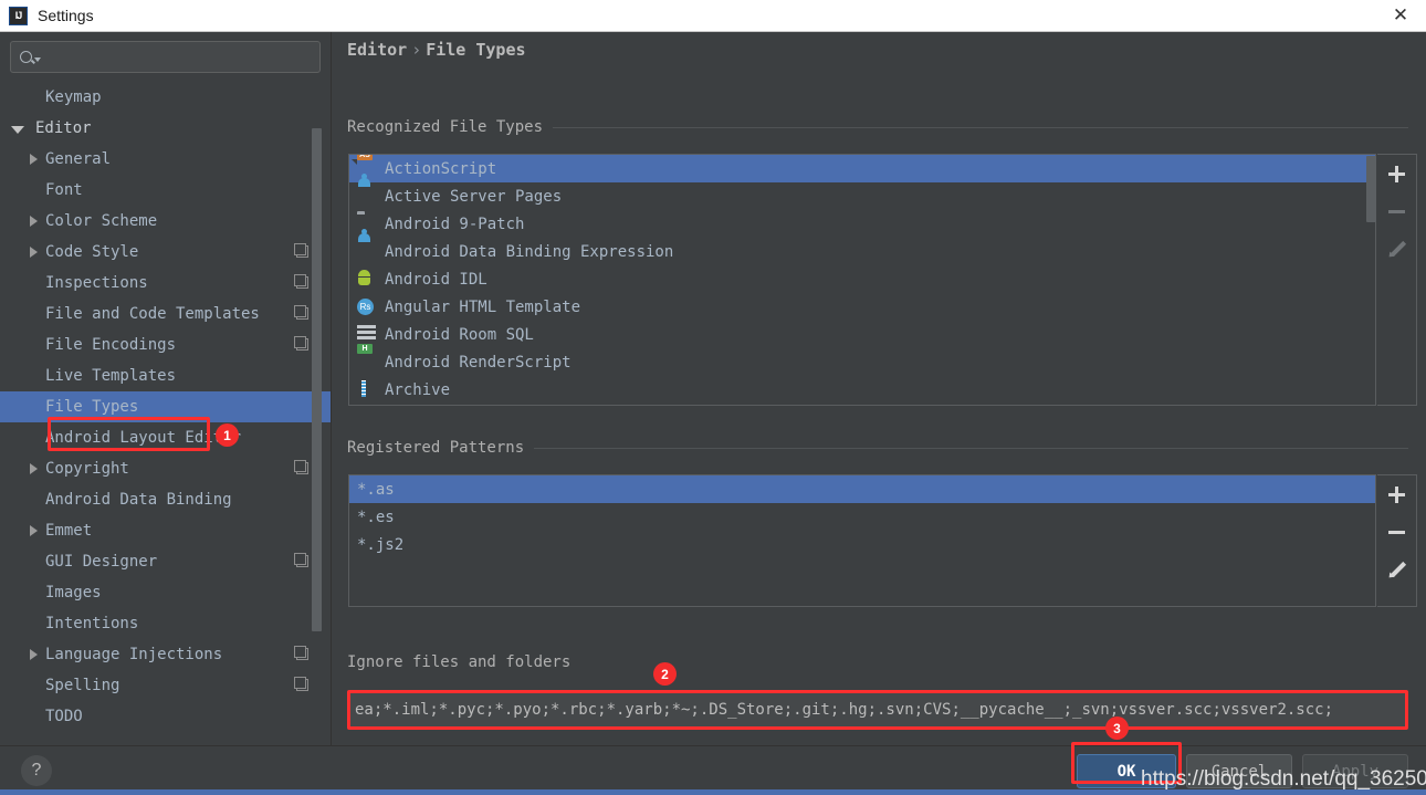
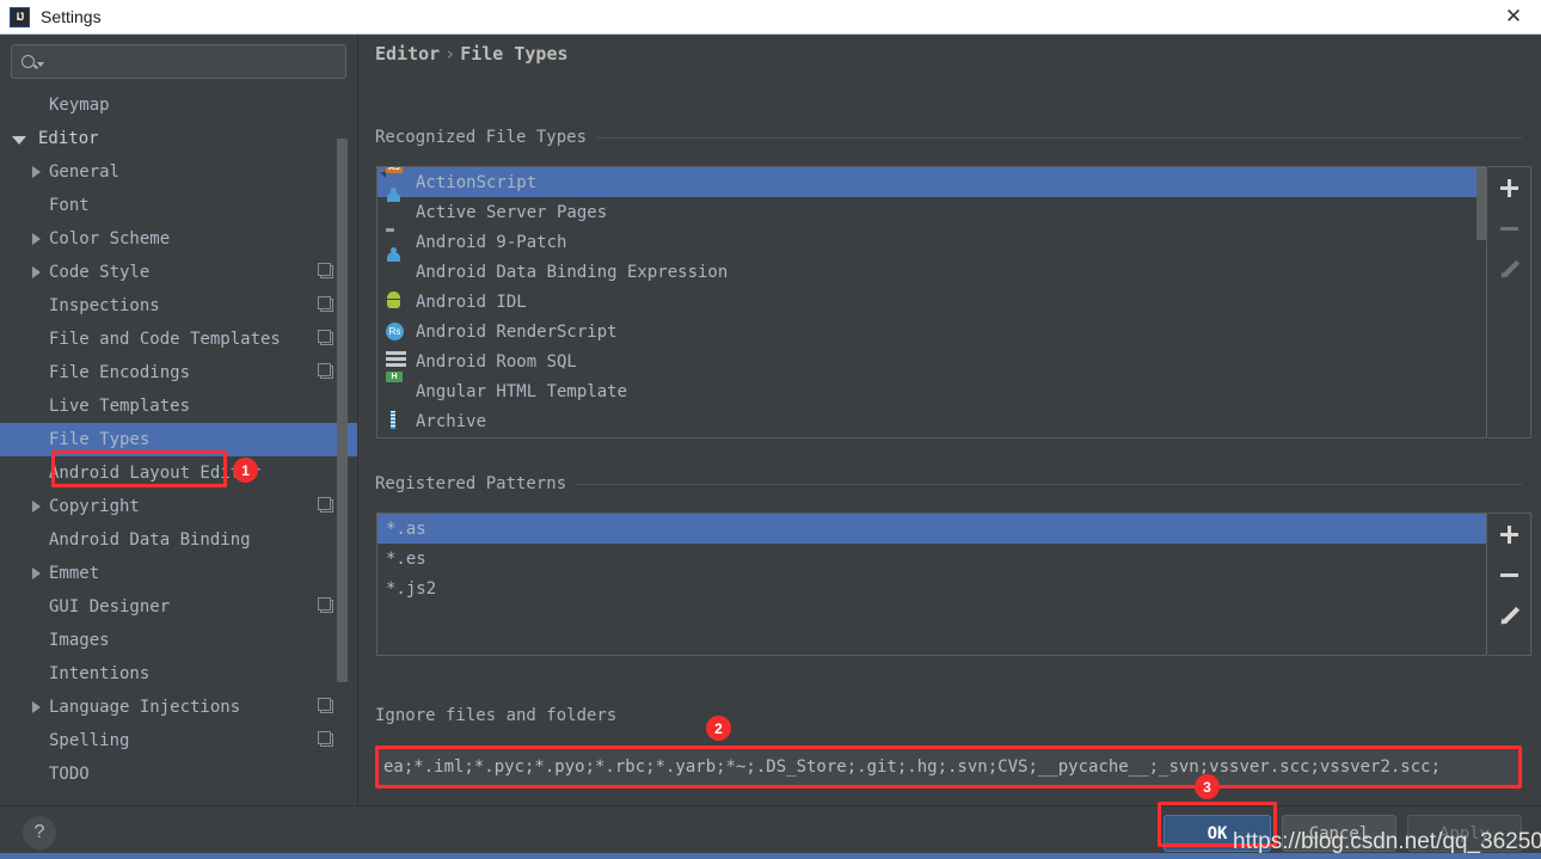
  IJ
  Settings
  ✕
  Keymap
  Editor
  General
  Font
  Color Scheme
  Code Style
  Inspections
  File and Code Templates
  File Encodings
  Live Templates
  File Types
  Android Layout Edi
  Copyright
  Android Data Binding
  Emmet
  GUI Designer
  Images
  Intentions
  Language Injections
  Spelling
  TODO
  1
  Editor › File Types
  Recognized File Types
  ActionScript
  Active Server Pages
  Android 9-Patch
  Android Data Binding Expression
  Android IDL
  Rs
- Angular HTML Template
+ Android RenderScript
  Android Room SQL
- Android RenderScript
+ Angular HTML Template
  Archive
  Registered Patterns
  *.as
  *.es
  *.js2
  Ignore files and folders
  ea;*.iml;*.pyc;*.pyo;*.rbc;*.yarb;*~;.DS_Store;.git;.hg;.svn;CVS;__pycache__;_svn;vssver.scc;vssver2.scc;
  2
  ?
  OK
  Cancel
  Apply
  3
  https://blog.csdn.net/qq_36250
